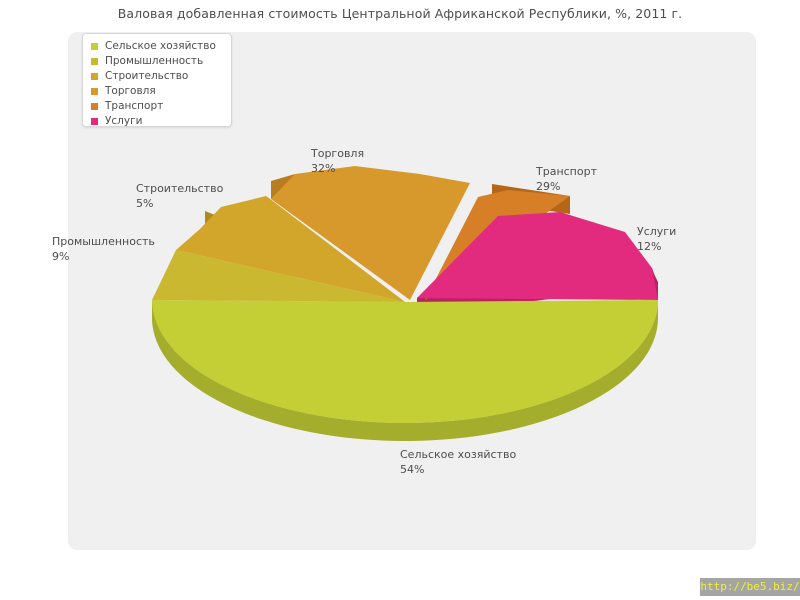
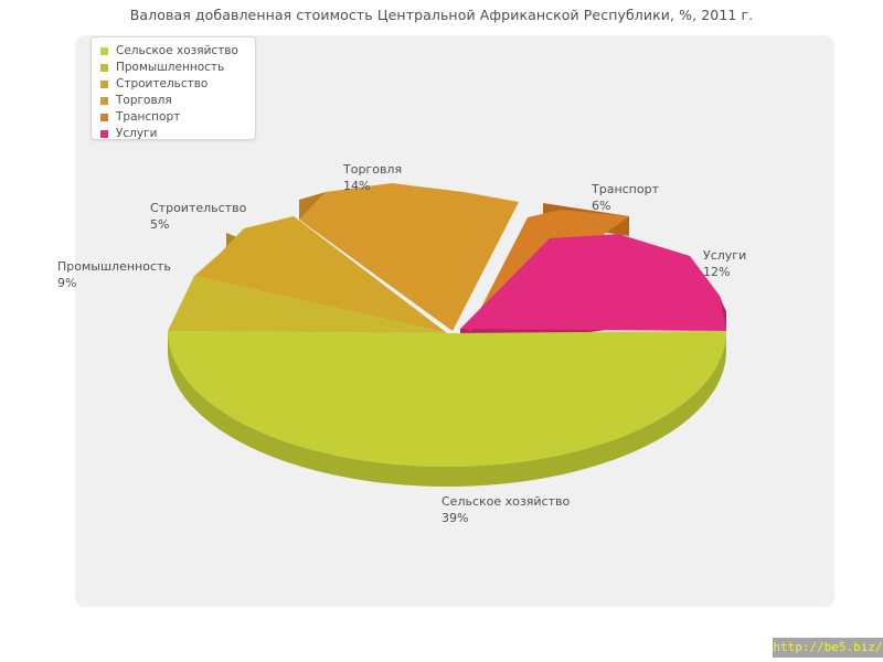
  Валовая добавленная стоимость Центральной Африканской Республики, %, 2011 г.
  Сельское хозяйство
  Промышленность
  Строительство
  Торговля
  Транспорт
  Услуги
  Торговля
- 32%
+ 14%
  Транспорт
- 29%
+ 6%
  Услуги
  12%
  Строительство
  5%
  Промышленность
  9%
  Сельское хозяйство
- 54%
+ 39%
  http://be5.biz/
